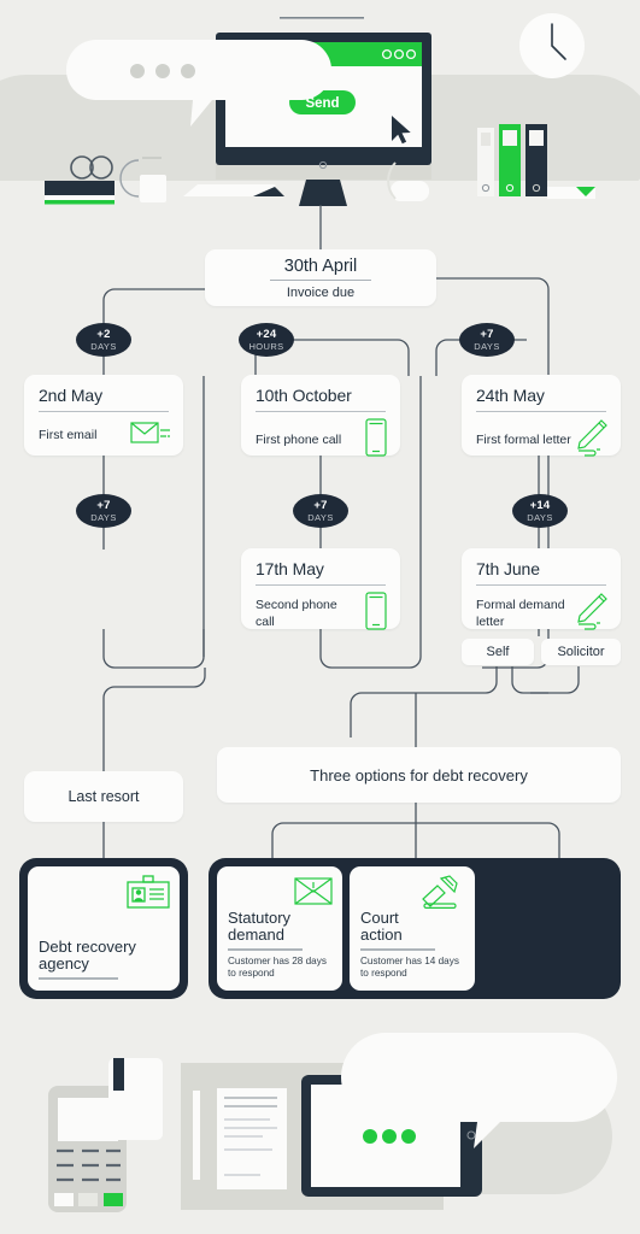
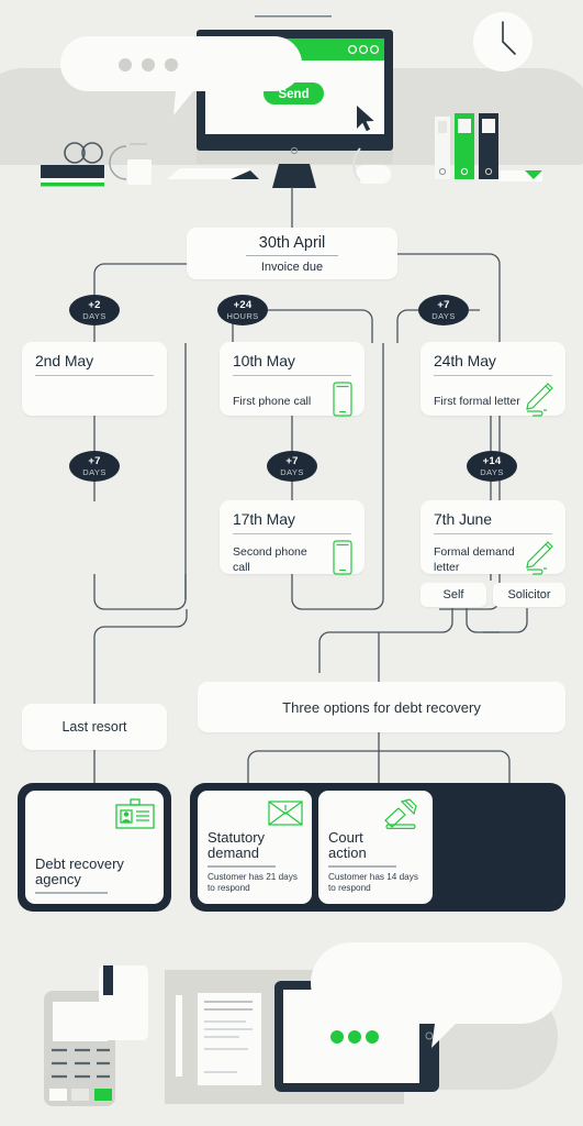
  Send
  30th April
  Invoice due
  +2
  DAYS
  +24
  HOURS
  +7
  DAYS
  +7
  DAYS
  +7
  DAYS
  +14
  DAYS
  2nd May
- First email
- 10th October
+ 10th May
  First phone call
  24th May
  First formal letter
  17th May
  Second phone call
  7th June
  Formal demand letter
  Self
  Solicitor
  Last resort
  Three options for debt recovery
  Debt recovery
  agency
  Statutory
  demand
- Customer has 28 days to respond
+ Customer has 21 days to respond
  Court
  action
  Customer has 14 days to respond
